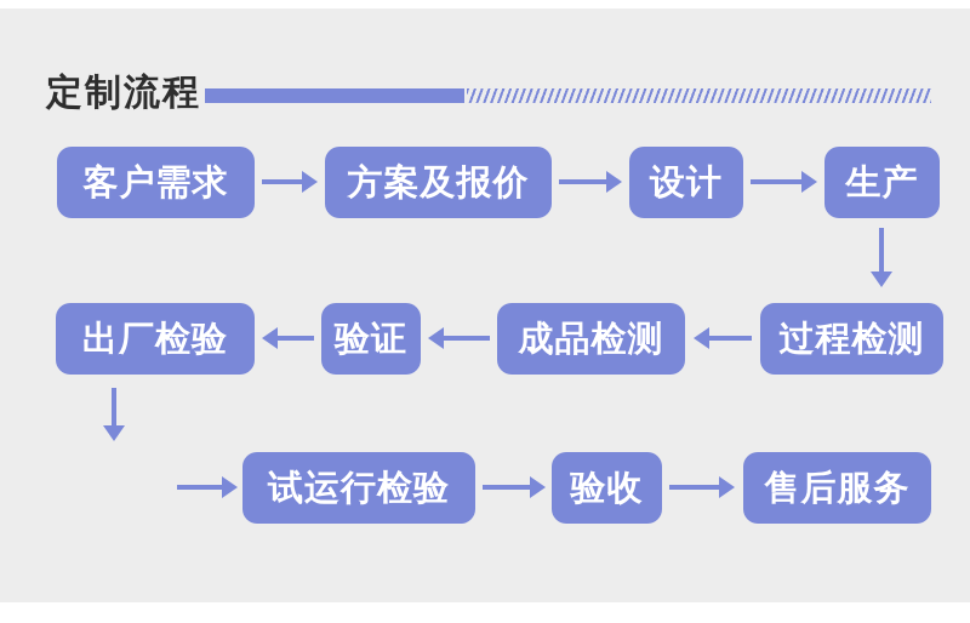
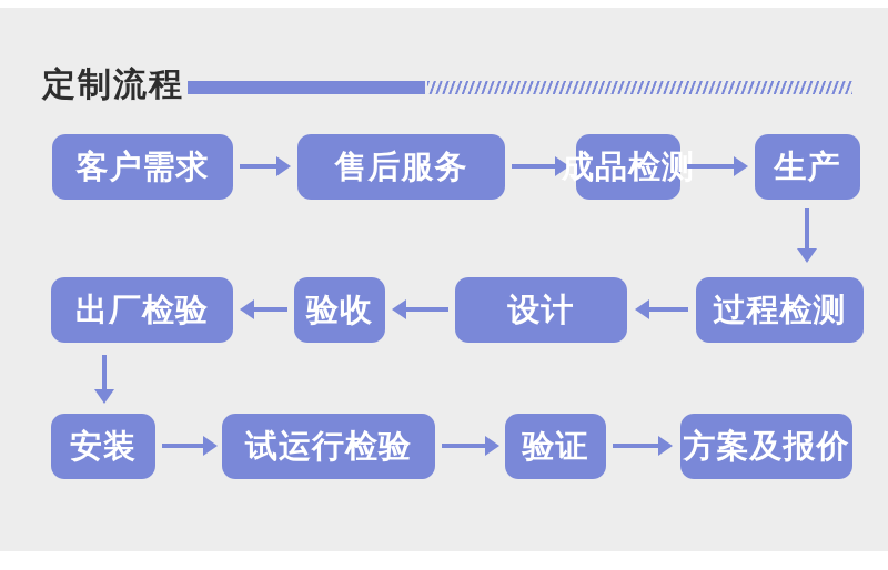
  定制流程
  客户需求
- 方案及报价
+ 售后服务
- 设计
+ 成品检测
  生产
  过程检测
- 成品检测
+ 设计
- 验证
+ 验收
  出厂检验
+ 安装
  试运行检验
- 验收
+ 验证
- 售后服务
+ 方案及报价
